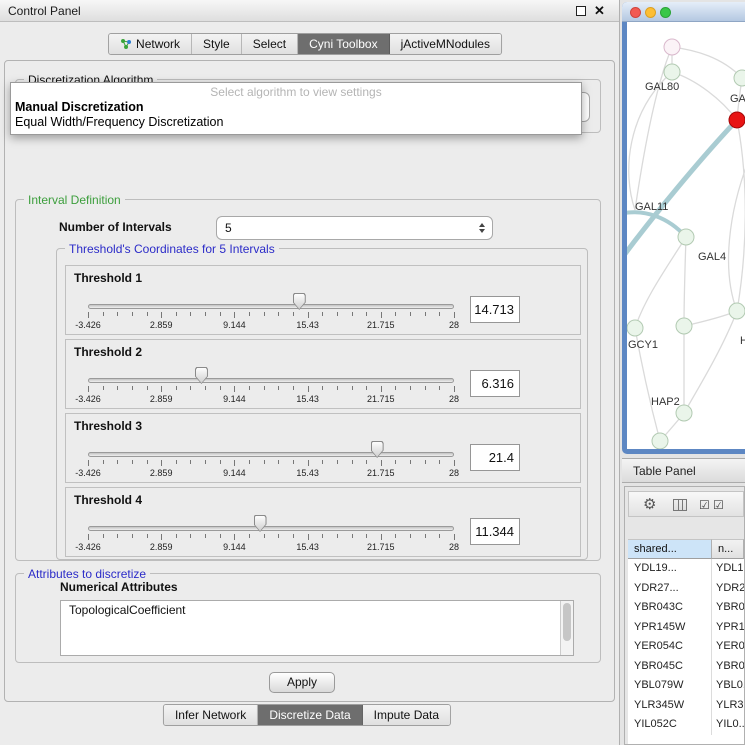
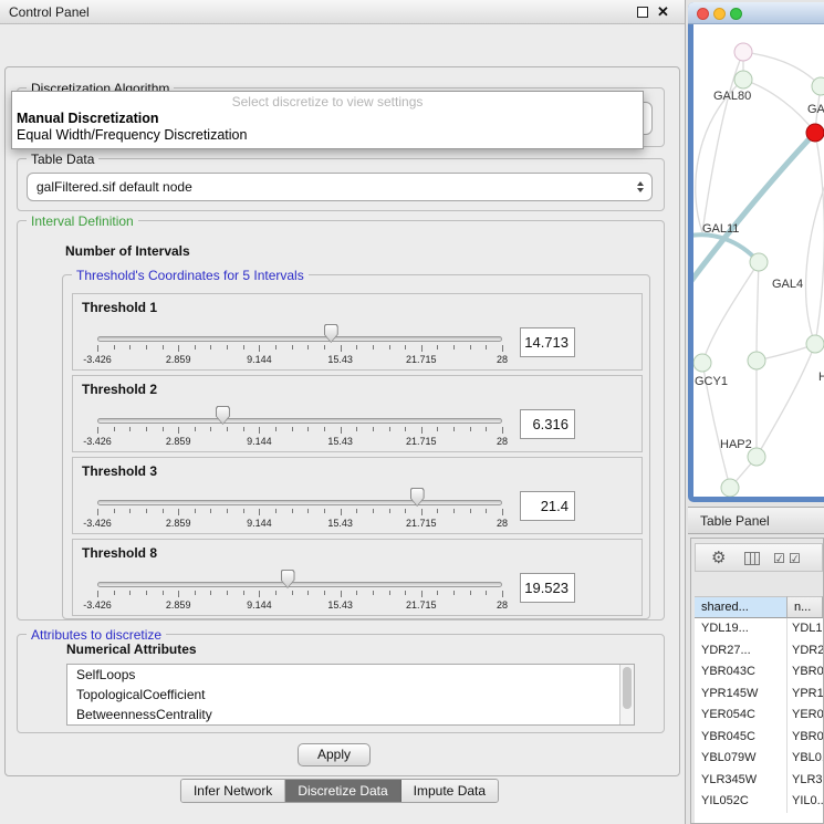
  Control Panel
  ✕
- Network
- Style
- Select
- Cyni Toolbox
- jActiveMNodules
  Discretization Algorithm
+ Table Data
+ galFiltered.sif default node
  Interval Definition
  Number of Intervals
- 5
  Threshold's Coordinates for 5 Intervals
  Threshold 1
  -3.426
  2.859
  9.144
  15.43
  21.715
  28
  14.713
  Threshold 2
  -3.426
  2.859
  9.144
  15.43
  21.715
  28
  6.316
  Threshold 3
  -3.426
  2.859
  9.144
  15.43
  21.715
  28
  21.4
- Threshold 4
+ Threshold 8
  -3.426
  2.859
  9.144
  15.43
  21.715
  28
- 11.344
+ 19.523
  Attributes to discretize
  Numerical Attributes
+ SelfLoops
  TopologicalCoefficient
+ BetweennessCentrality
  Apply
  Infer Network
  Discretize Data
  Impute Data
- Select algorithm to view settings
+ Select discretize to view settings
  Manual Discretization
  Equal Width/Frequency Discretization
  GAL80
  GA
  GAL11
  GAL4
  GCY1
  H
  HAP2
  Table Panel
  ⚙
  ☑
  ☑
  shared...
  n...
  YDL19...
  YDR27...
  YBR043C
  YPR145W
  YER054C
  YBR045C
  YBL079W
  YLR345W
  YIL052C
  YIL0..
